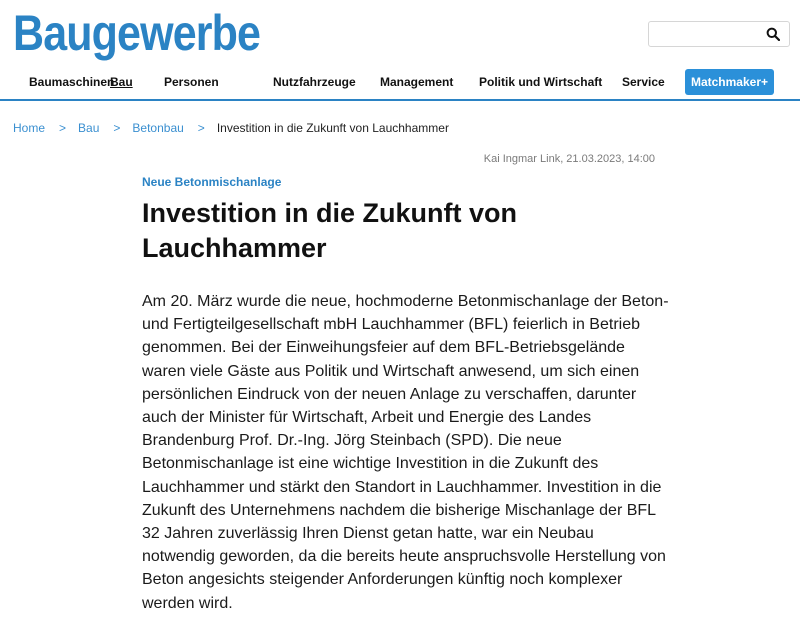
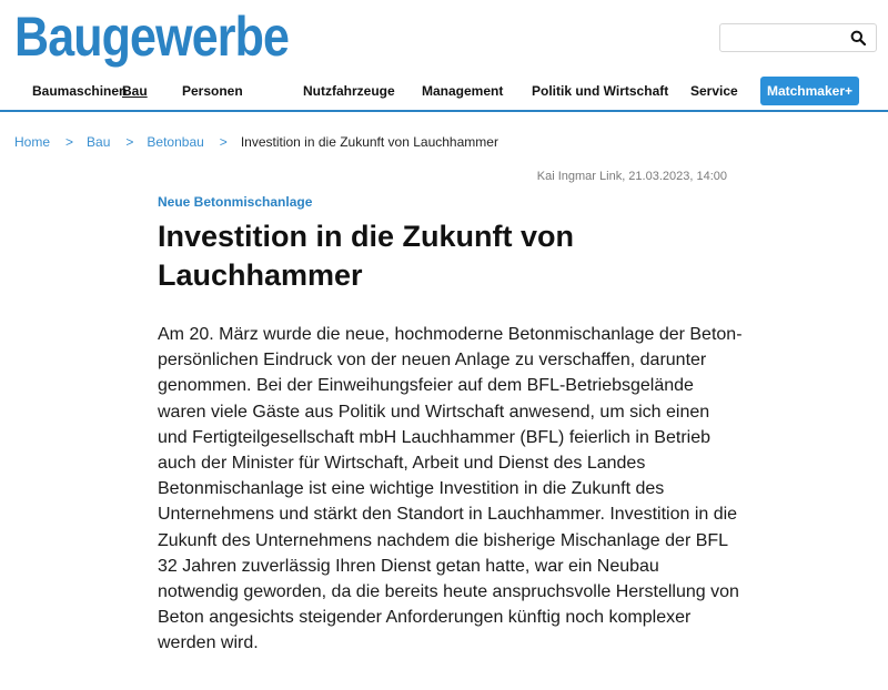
  Baugewerbe
  Baumaschinen
  Bau
  Personen
  Nutzfahrzeuge
  Management
  Politik und Wirtschaft
  Service
  Matchmaker+
  Home
  >
  Bau
  >
  Betonbau
  >
  Investition in die Zukunft von Lauchhammer
  Kai Ingmar Link, 21.03.2023, 14:00
  Neue Betonmischanlage
  Investition in die Zukunft von Lauchhammer
  Am 20. März wurde die neue, hochmoderne Betonmischanlage der Beton-
- und Fertigteilgesellschaft mbH Lauchhammer (BFL) feierlich in Betrieb
+ persönlichen Eindruck von der neuen Anlage zu verschaffen, darunter
  genommen. Bei der Einweihungsfeier auf dem BFL-Betriebsgelände
  waren viele Gäste aus Politik und Wirtschaft anwesend, um sich einen
- persönlichen Eindruck von der neuen Anlage zu verschaffen, darunter
+ und Fertigteilgesellschaft mbH Lauchhammer (BFL) feierlich in Betrieb
- auch der Minister für Wirtschaft, Arbeit und Energie des Landes
+ auch der Minister für Wirtschaft, Arbeit und Dienst des Landes
- Brandenburg Prof. Dr.-Ing. Jörg Steinbach (SPD). Die neue
  Betonmischanlage ist eine wichtige Investition in die Zukunft des
- Lauchhammer und stärkt den Standort in Lauchhammer. Investition in die
+ Unternehmens und stärkt den Standort in Lauchhammer. Investition in die
  Zukunft des Unternehmens nachdem die bisherige Mischanlage der BFL
  32 Jahren zuverlässig Ihren Dienst getan hatte, war ein Neubau
  notwendig geworden, da die bereits heute anspruchsvolle Herstellung von
  Beton angesichts steigender Anforderungen künftig noch komplexer
  werden wird.
